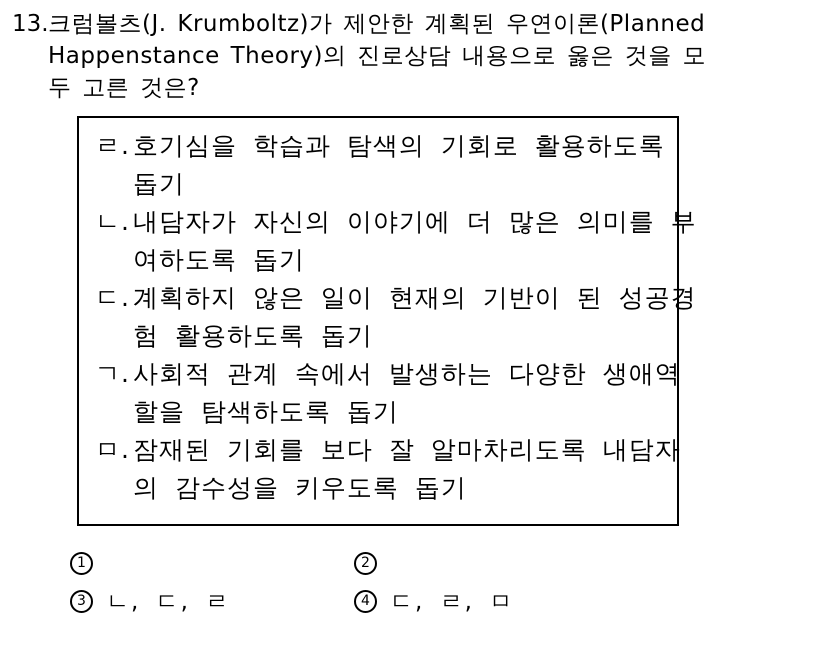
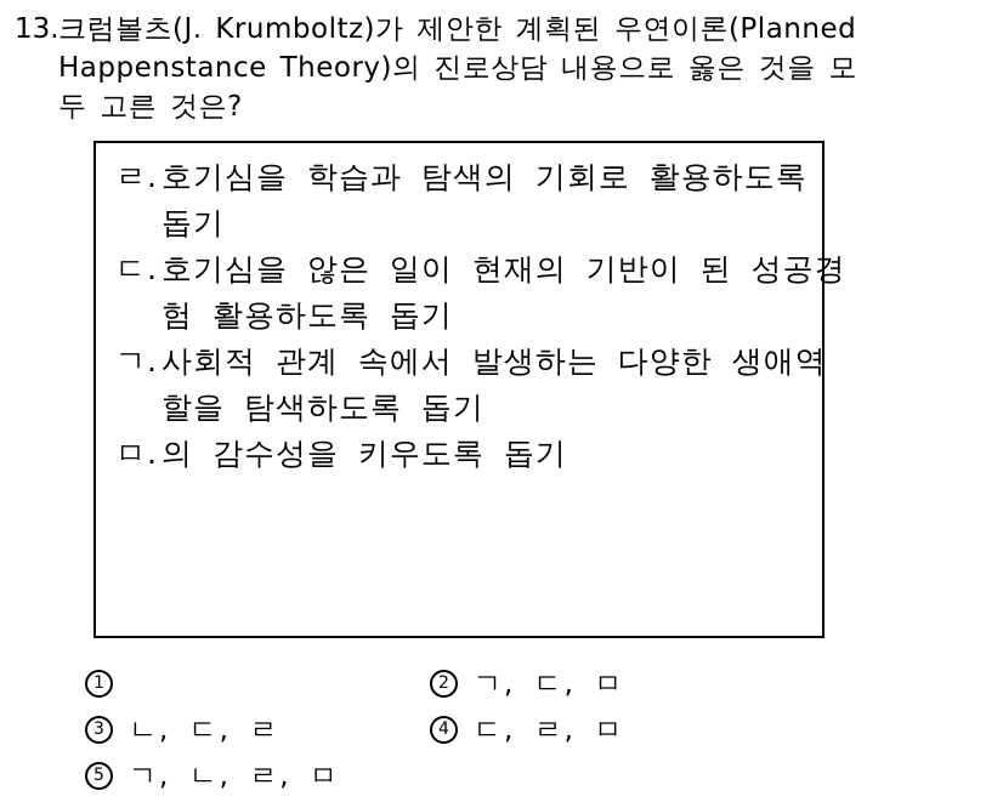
  13.
  크럼볼츠(J. Krumboltz)가 제안한 계획된 우연이론(Planned
  Happenstance Theory)의 진로상담 내용으로 옳은 것을 모
  두 고른 것은?
  ㄹ.
  호기심을 학습과 탐색의 기회로 활용하도록
  돕기
- ㄴ.
- 내담자가 자신의 이야기에 더 많은 의미를 부
- 여하도록 돕기
  ㄷ.
- 계획하지 않은 일이 현재의 기반이 된 성공경
+ 호기심을 않은 일이 현재의 기반이 된 성공경
  험 활용하도록 돕기
  ㄱ.
  사회적 관계 속에서 발생하는 다양한 생애역
  할을 탐색하도록 돕기
  ㅁ.
- 잠재된 기회를 보다 잘 알마차리도록 내담자
  의 감수성을 키우도록 돕기
  1
  2
+ ㄱ, ㄷ, ㅁ
  3
  ㄴ, ㄷ, ㄹ
  4
  ㄷ, ㄹ, ㅁ
+ 5
+ ㄱ, ㄴ, ㄹ, ㅁ
